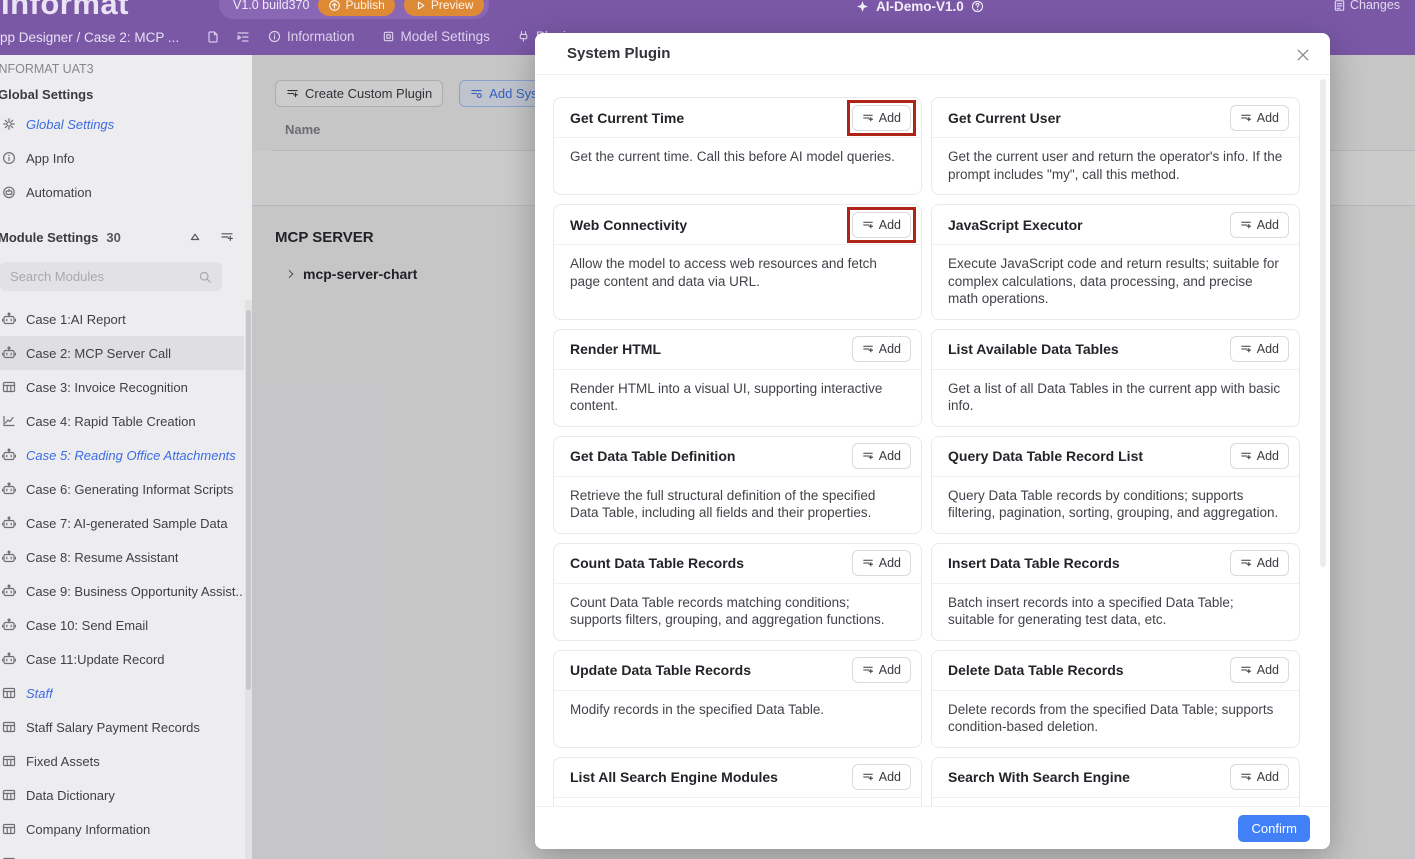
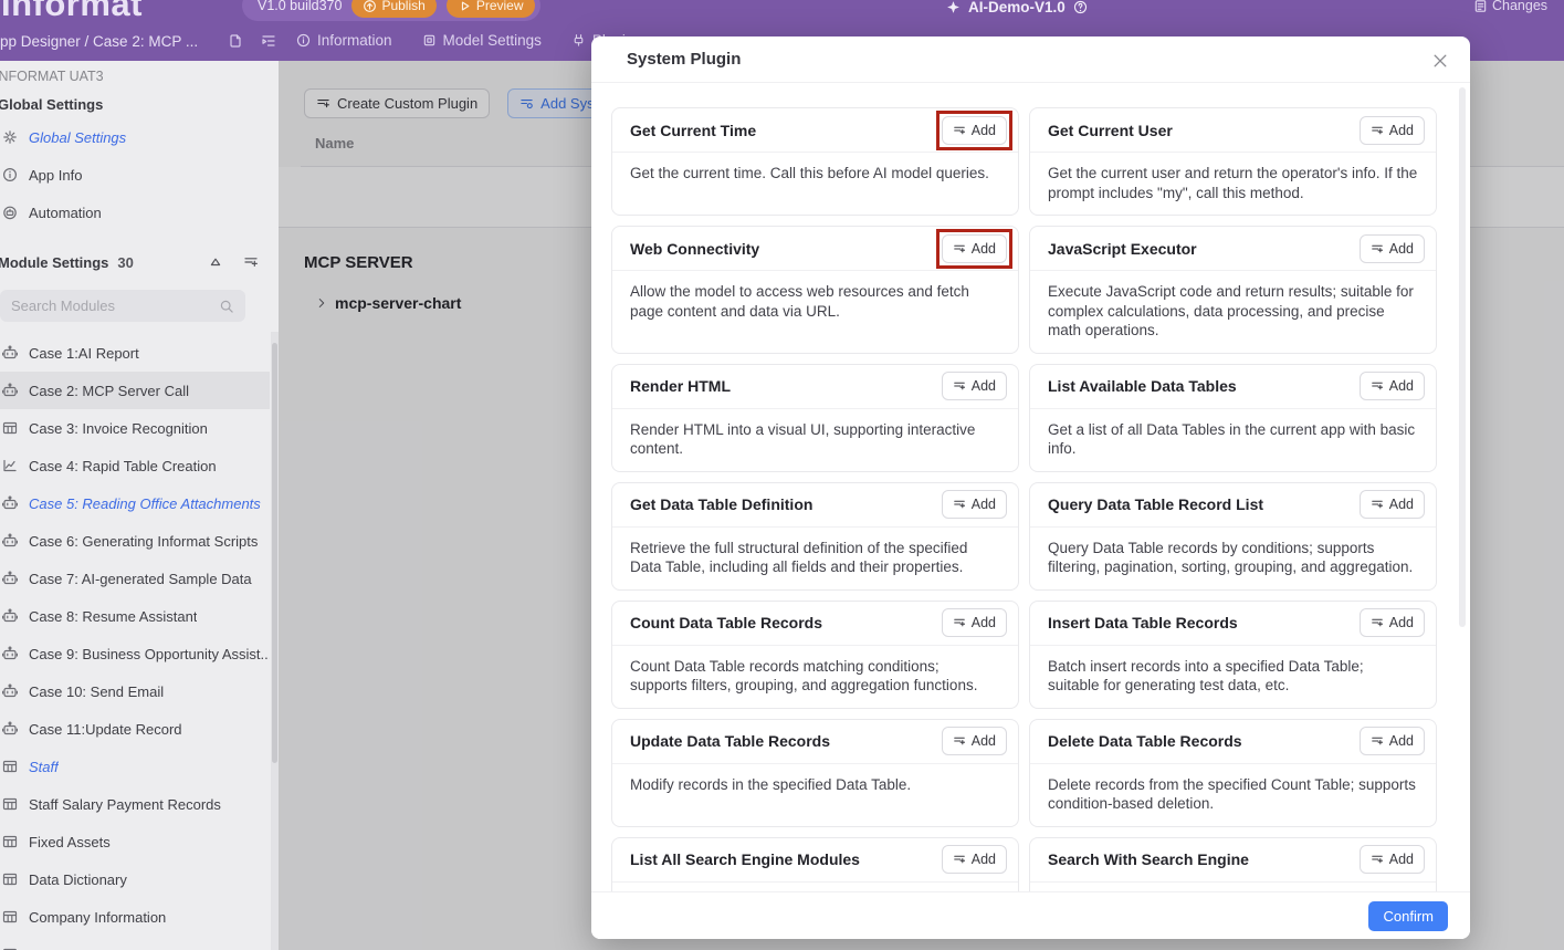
  Informat
  V1.0 build370
  Publish
  Preview
  AI-Demo-V1.0
  Changes
  pp Designer / Case 2: MCP ...
  Information
  Model Settings
  NFORMAT UAT3
  Global Settings
  Global Settings
  App Info
  Automation
  Module Settings
  30
  Search Modules
  Case 1:AI Report
  Case 2: MCP Server Call
  Case 3: Invoice Recognition
  Case 4: Rapid Table Creation
  Case 5: Reading Office Attachments
  Case 6: Generating Informat Scripts
  Case 7: AI-generated Sample Data
  Case 8: Resume Assistant
  Case 9: Business Opportunity Assist..
  Case 10: Send Email
  Case 11:Update Record
  Staff
  Staff Salary Payment Records
  Fixed Assets
  Data Dictionary
  Company Information
  Create Custom Plugin
  Name
  MCP SERVER
  mcp-server-chart
  System Plugin
  Get Current Time
  Add
  Get the current time. Call this before AI model queries.
  Get Current User
  Add
  Get the current user and return the operator's info. If the prompt includes "my", call this method.
  Web Connectivity
  Add
  Allow the model to access web resources and fetch page content and data via URL.
  JavaScript Executor
  Add
  Execute JavaScript code and return results; suitable for complex calculations, data processing, and precise math operations.
  Render HTML
  Add
  Render HTML into a visual UI, supporting interactive content.
  List Available Data Tables
  Add
  Get a list of all Data Tables in the current app with basic info.
  Get Data Table Definition
  Add
  Retrieve the full structural definition of the specified Data Table, including all fields and their properties.
  Query Data Table Record List
  Add
  Query Data Table records by conditions; supports filtering, pagination, sorting, grouping, and aggregation.
  Count Data Table Records
  Add
  Count Data Table records matching conditions; supports filters, grouping, and aggregation functions.
  Insert Data Table Records
  Add
  Batch insert records into a specified Data Table; suitable for generating test data, etc.
  Update Data Table Records
  Add
  Modify records in the specified Data Table.
  Delete Data Table Records
  Add
- Delete records from the specified Data Table; supports condition-based deletion.
+ Delete records from the specified Count Table; supports condition-based deletion.
  List All Search Engine Modules
  Add
  Search With Search Engine
  Add
  Confirm
